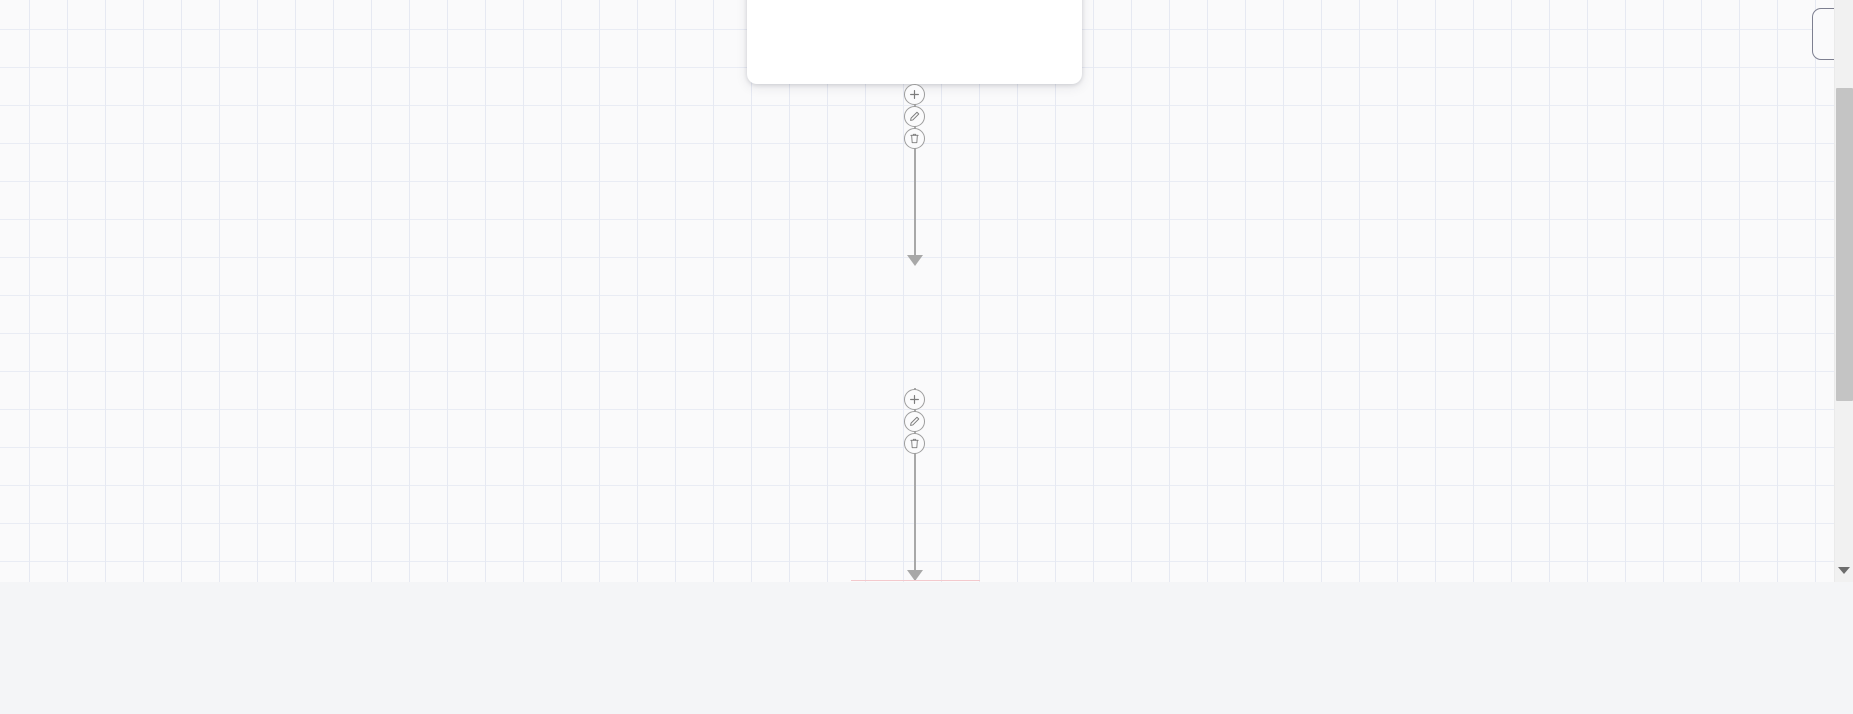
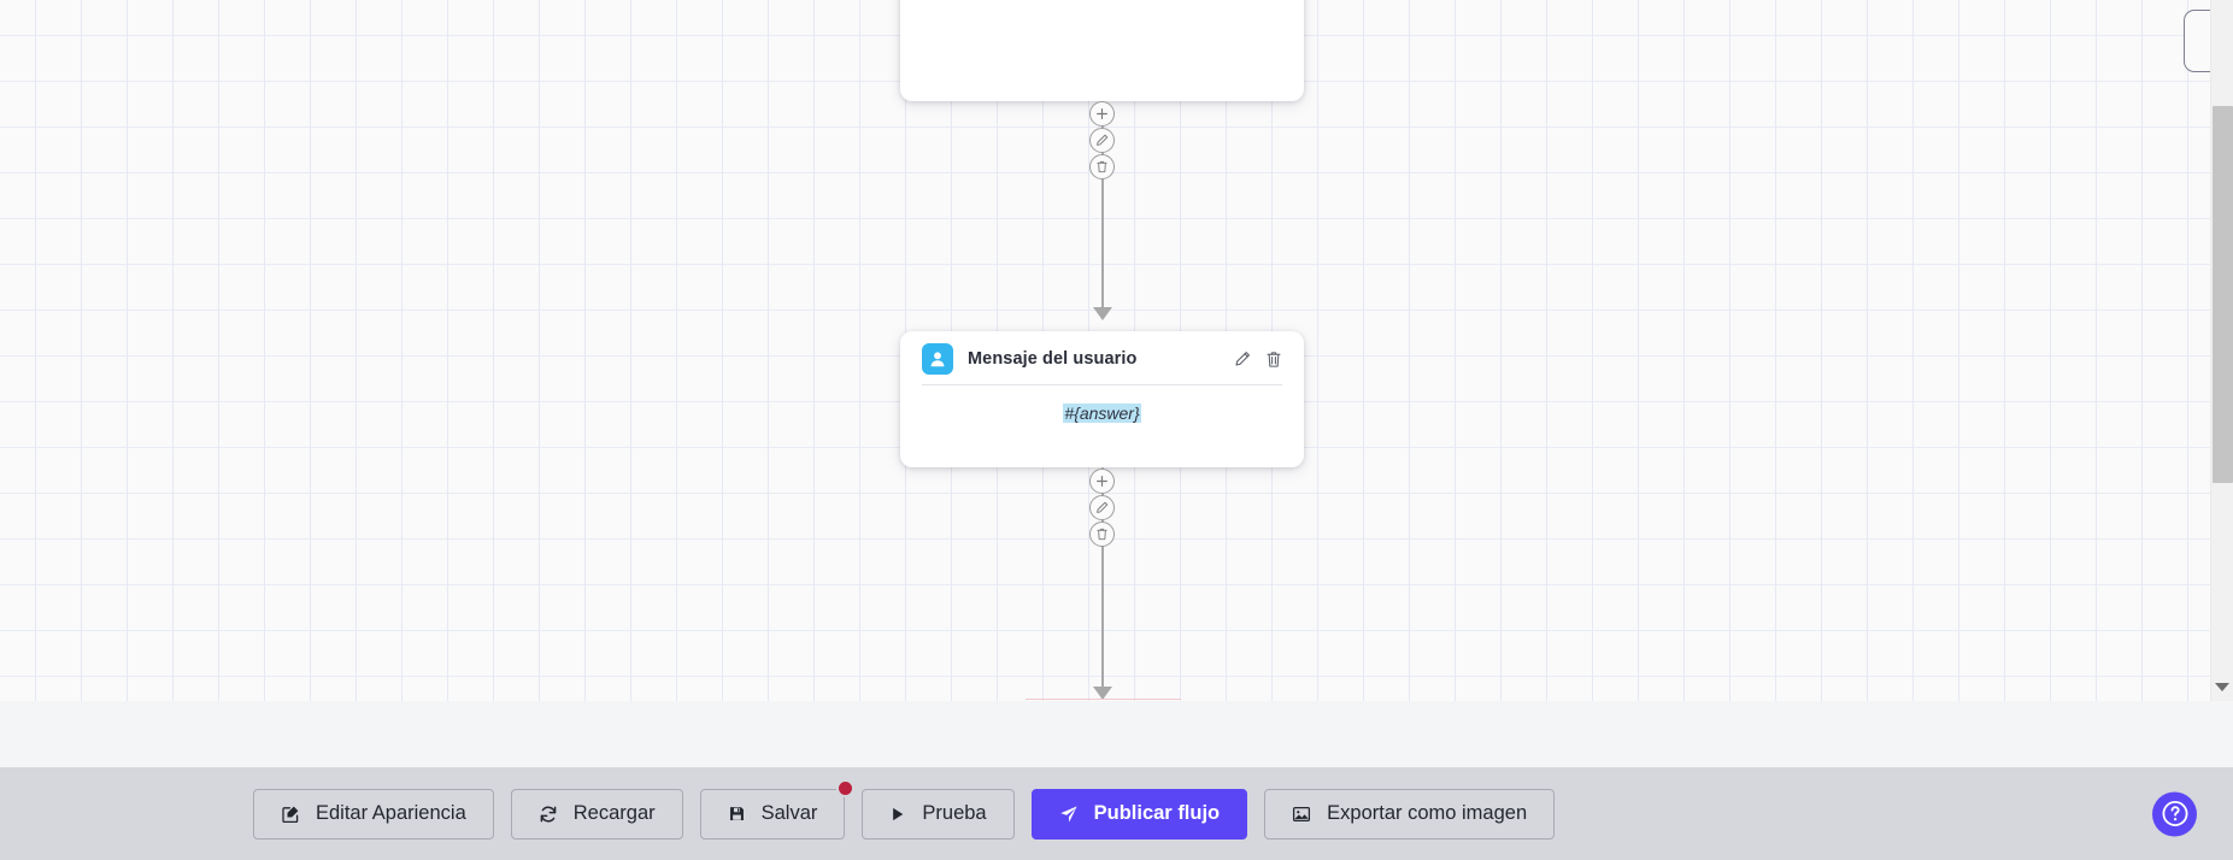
+ Mensaje del usuario
+ #{answer}
+ Editar Apariencia
+ Recargar
+ Salvar
+ Prueba
+ Publicar flujo
+ Exportar como imagen
